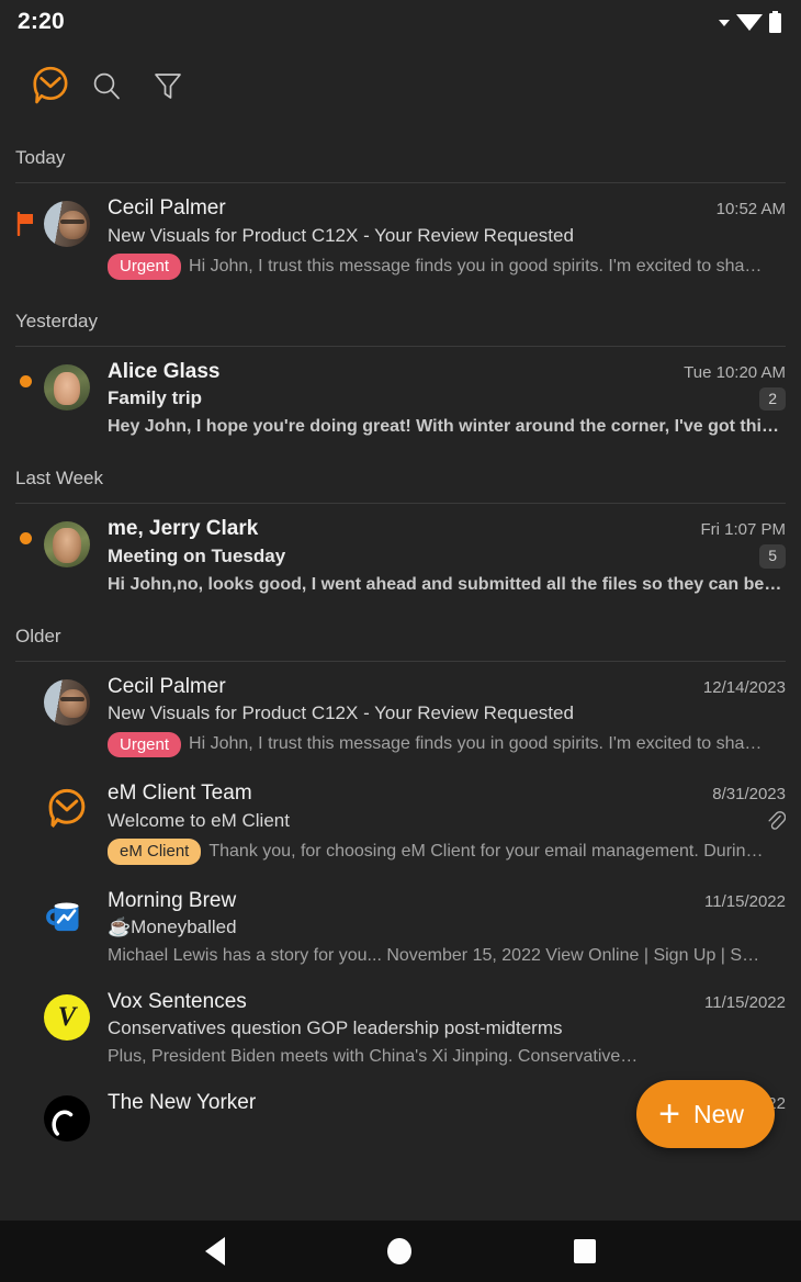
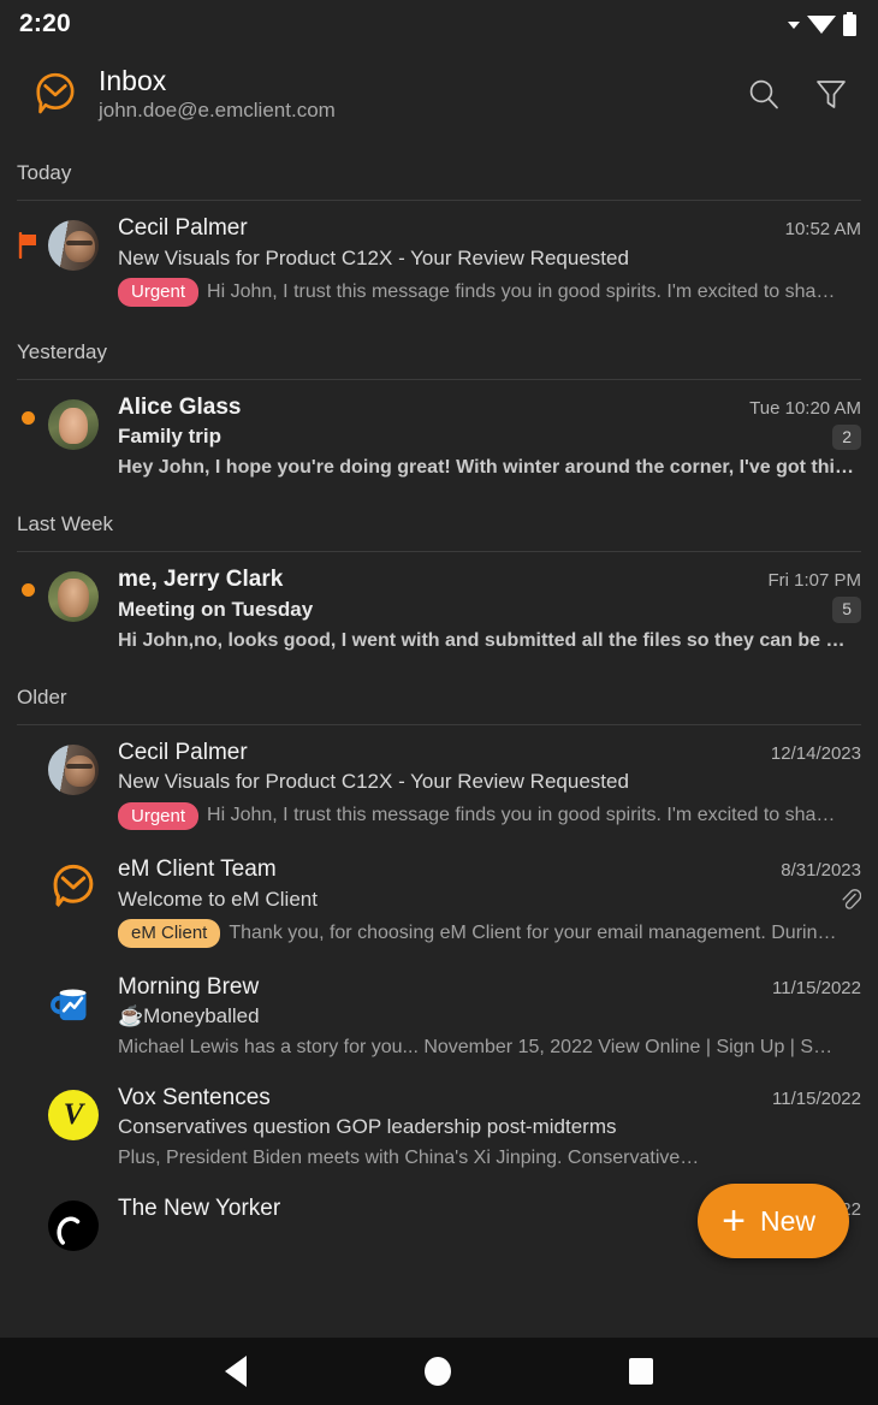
  2:20
+ Inbox
+ john.doe@e.emclient.com
  Today
  Cecil Palmer
  10:52 AM
  New Visuals for Product C12X - Your Review Requested
  Urgent
  Hi John, I trust this message finds you in good spirits. I'm excited to sha…
  Yesterday
  Alice Glass
  Tue 10:20 AM
  Family trip
  2
  Hey John, I hope you're doing great! With winter around the corner, I've got this …
  Last Week
  me, Jerry Clark
  Fri 1:07 PM
  Meeting on Tuesday
  5
- Hi John,no, looks good, I went ahead and submitted all the files so they can be …
+ Hi John,no, looks good, I went with and submitted all the files so they can be …
  Older
  Cecil Palmer
  12/14/2023
  New Visuals for Product C12X - Your Review Requested
  Urgent
  Hi John, I trust this message finds you in good spirits. I'm excited to sha…
  eM Client Team
  8/31/2023
  Welcome to eM Client
  eM Client
  Thank you, for choosing eM Client for your email management. Durin…
  Morning Brew
  11/15/2022
  ☕Moneyballed
  Michael Lewis has a story for you... November 15, 2022 View Online | Sign Up | S…
  V
  Vox Sentences
  11/15/2022
  Conservatives question GOP leadership post-midterms
  Plus, President Biden meets with China's Xi Jinping. Conservative…
  The New Yorker
  +
  New
